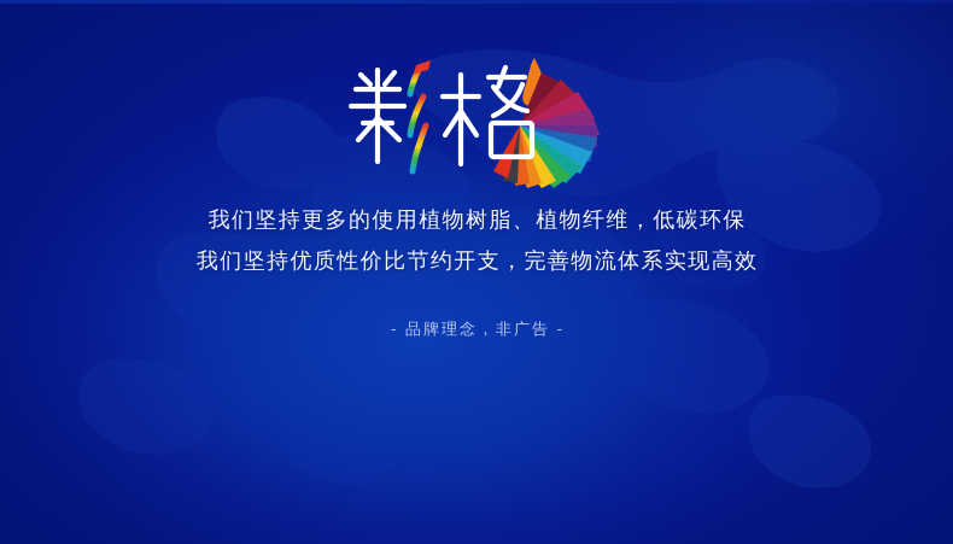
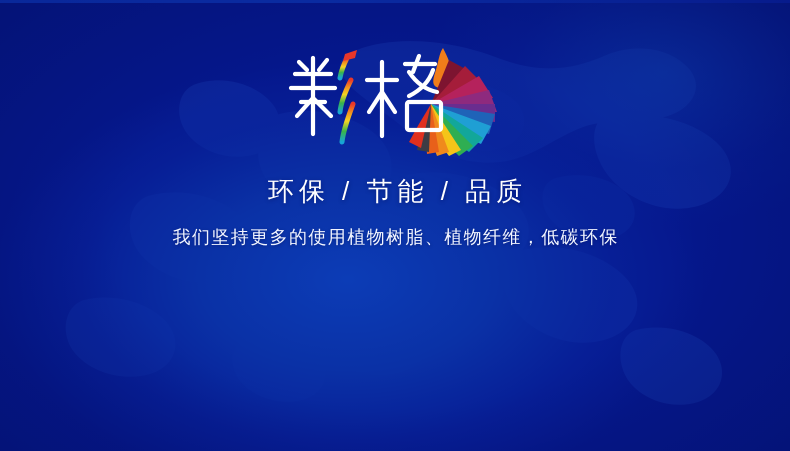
+ 环保 / 节能 / 品质
  我们坚持更多的使用植物树脂、植物纤维，低碳环保
- 我们坚持优质性价比节约开支，完善物流体系实现高效
- - 品牌理念，非广告 -
